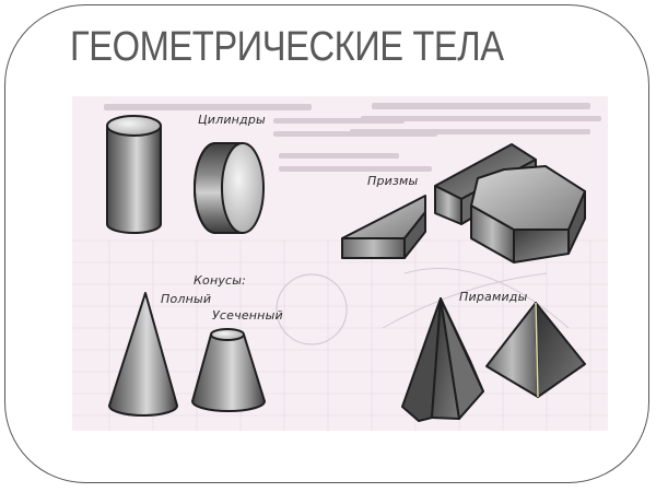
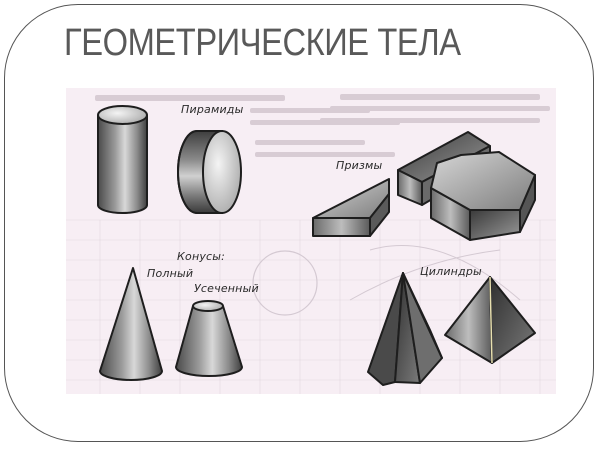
  ГЕОМЕТРИЧЕСКИЕ ТЕЛА
- Цилиндры
+ Пирамиды
  Призмы
  Конусы:
  Полный
  Усеченный
- Пирамиды
+ Цилиндры
